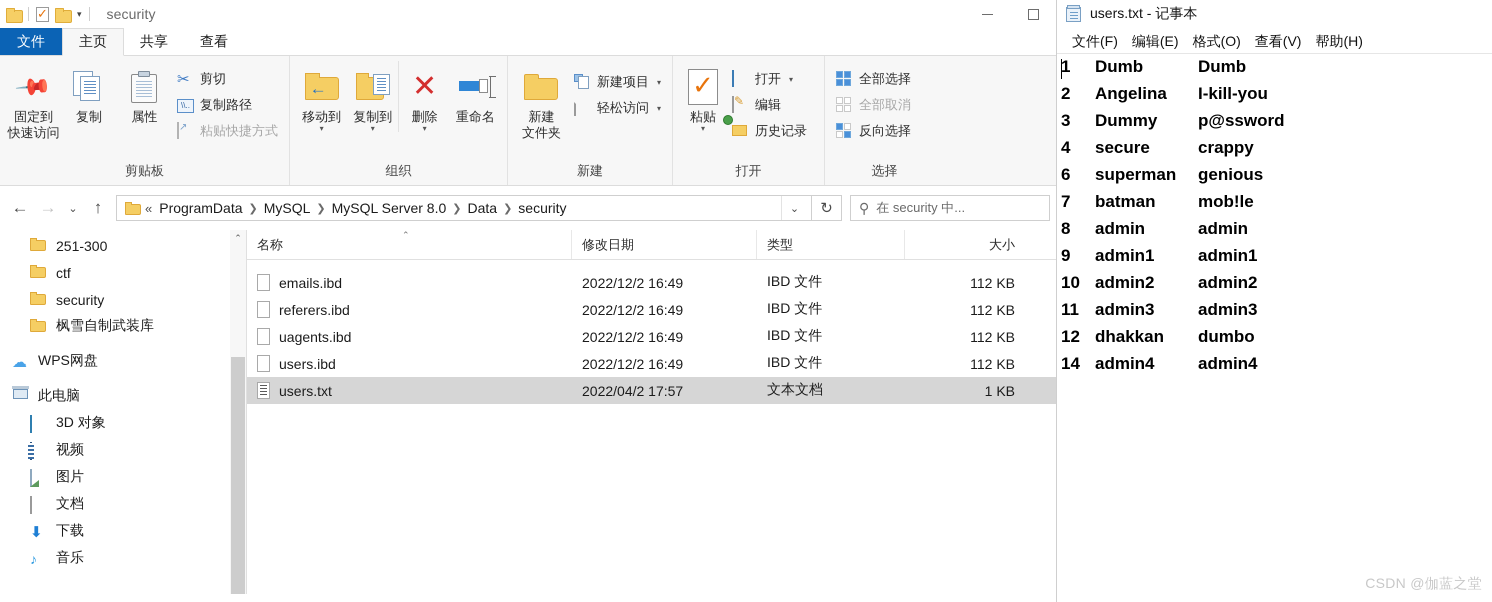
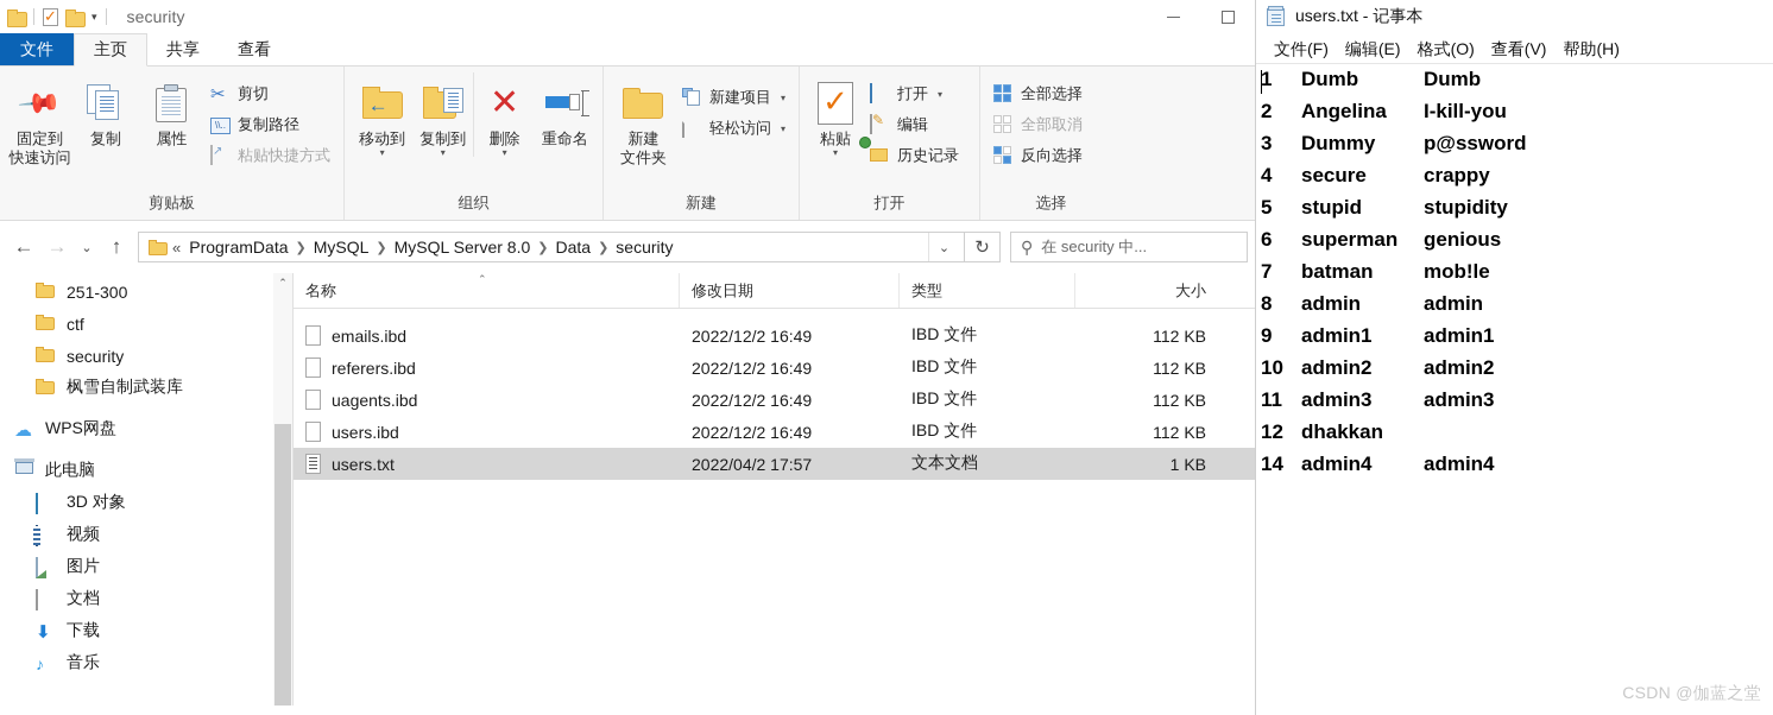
  ✓
  ▾
  security
  文件
  主页
  共享
  查看
  固定到
  快速访问
  复制
  属性
  ✂
  剪切
  \\..
  复制路径
  粘贴快捷方式
  剪贴板
  ←
  移动到
  ▾
  复制到
  ▾
  ✕
  删除
  ▾
  重命名
  组织
  新建
  文件夹
  新建项目
  ▾
  轻松访问
  ▾
  新建
  ✓
  粘贴
  ▾
  打开
  ▾
  编辑
  历史记录
  打开
  全部选择
  全部取消
  反向选择
  选择
  ←
  →
  ⌄
  ↑
  «
  ProgramData
  ❯
  MySQL
  ❯
  MySQL Server 8.0
  ❯
  Data
  ❯
  security
  ⌄
  ↻
  在 security 中...
  251-300
  ctf
  security
  枫雪自制武装库
  ☁
  WPS网盘
  此电脑
  3D 对象
  视频
  图片
  文档
  ⬇
  下载
  ♪
  音乐
  ⌃
  ⌃
  名称
  修改日期
  类型
  大小
  emails.ibd
  2022/12/2 16:49
  IBD 文件
  112 KB
  referers.ibd
  2022/12/2 16:49
  IBD 文件
  112 KB
  uagents.ibd
  2022/12/2 16:49
  IBD 文件
  112 KB
  users.ibd
  2022/12/2 16:49
  IBD 文件
  112 KB
  users.txt
  2022/04/2 17:57
  文本文档
  1 KB
  users.txt - 记事本
  文件(F)
  编辑(E)
  格式(O)
  查看(V)
  帮助(H)
  1
  Dumb
  Dumb
  2
  Angelina
  I-kill-you
  3
  Dummy
  p@ssword
  4
  secure
  crappy
+ 5
+ stupid
+ stupidity
  6
  superman
  genious
  7
  batman
  mob!le
  8
  admin
  admin
  9
  admin1
  admin1
  10
  admin2
  admin2
  11
  admin3
  admin3
  12
  dhakkan
- dumbo
  14
  admin4
  admin4
  CSDN @伽蓝之堂
